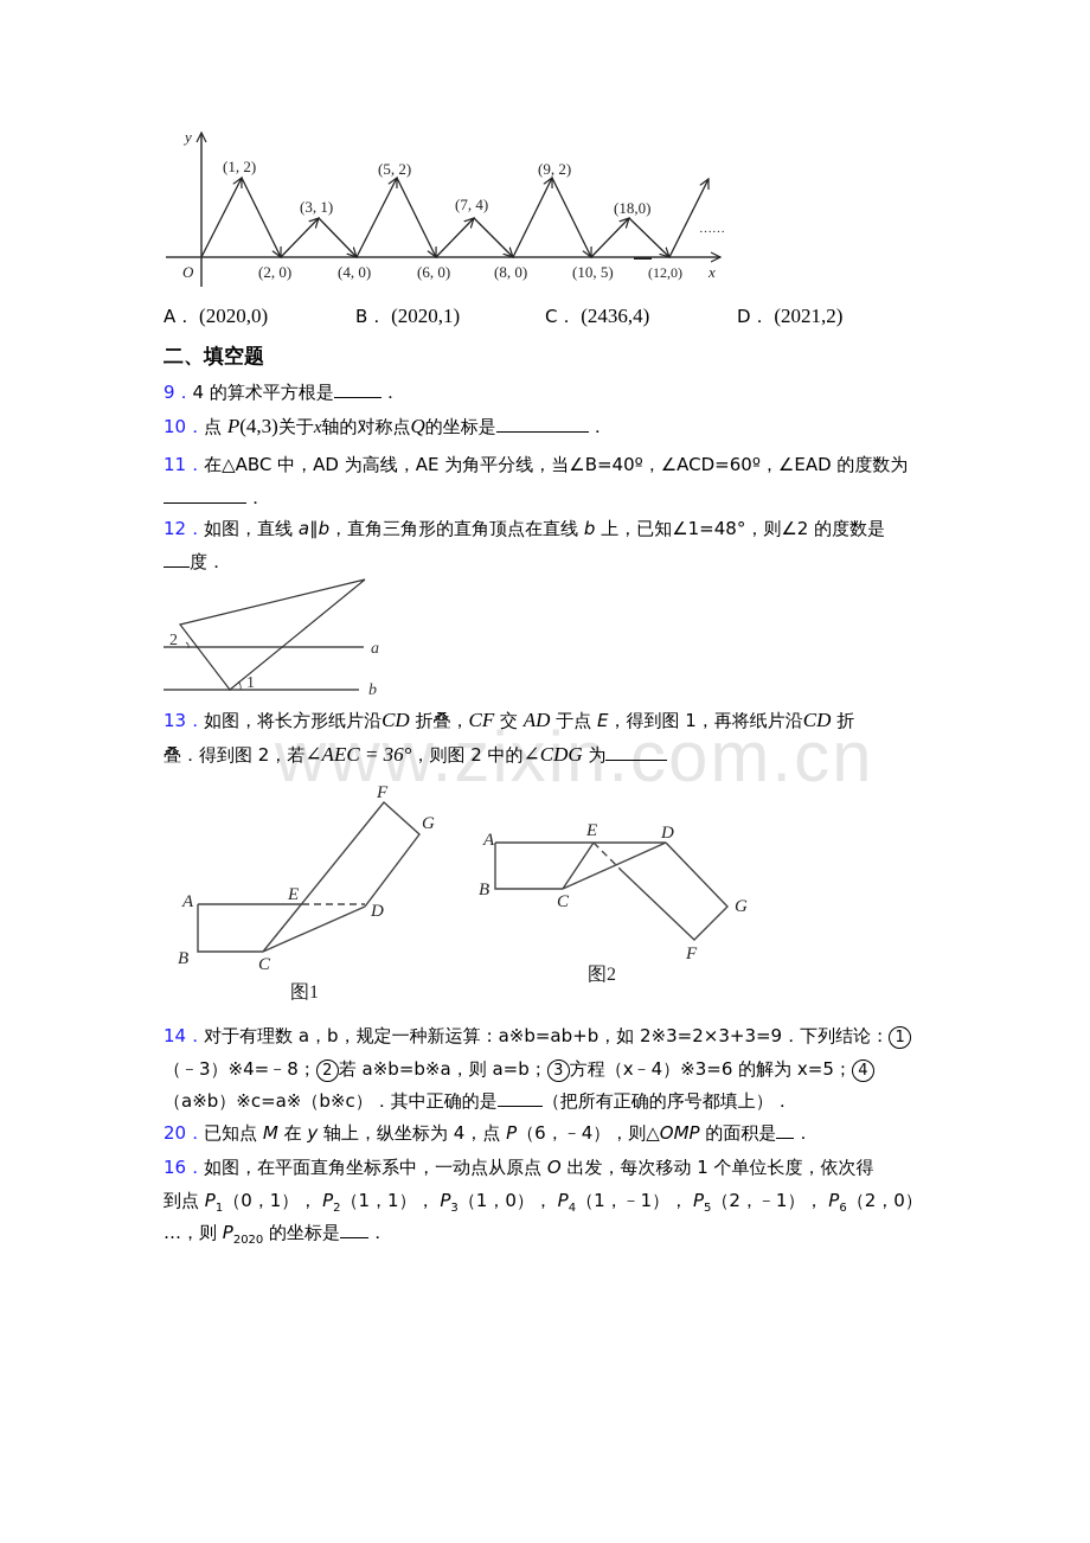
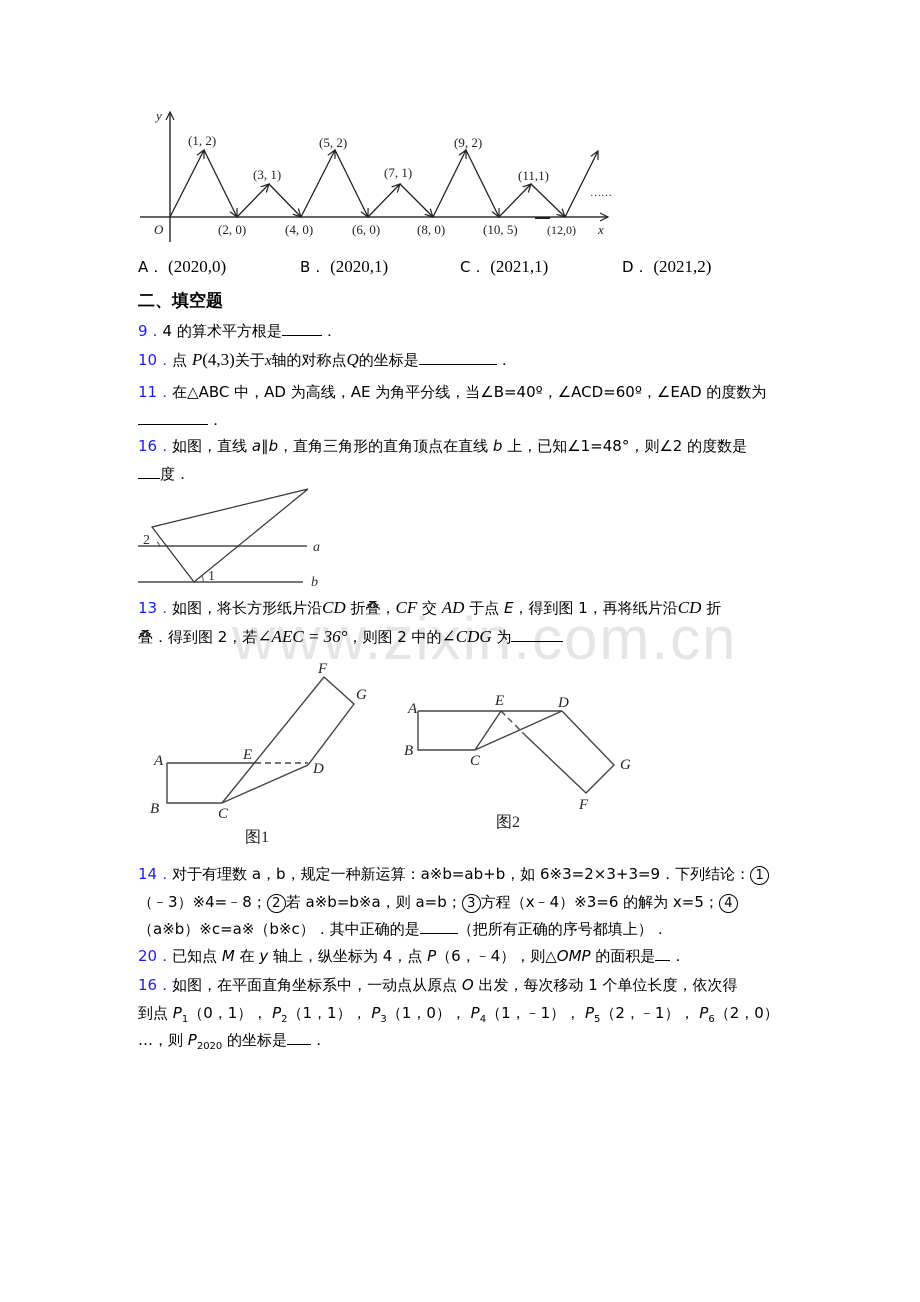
  y
  x
  O
  (1, 2)
  (3, 1)
  (5, 2)
- (7, 4)
+ (7, 1)
  (9, 2)
- (18,0)
+ (11,1)
  (2, 0)
  (4, 0)
  (6, 0)
  (8, 0)
  (10, 5)
  (12,0)
  ……
  A． (2020,0)
  B． (2020,1)
- C． (2436,4)
+ C． (2021,1)
  D． (2021,2)
  二、填空题
  9．4 的算术平方根是 ．
  10．点 P(4,3)关于x轴的对称点Q的坐标是 ．
  11．在△ABC 中，AD 为高线，AE 为角平分线，当∠B=40º，∠ACD=60º，∠EAD 的度数为
  ．
- 12．如图，直线 a∥b，直角三角形的直角顶点在直线 b 上，已知∠1=48°，则∠2 的度数是
+ 16．如图，直线 a∥b，直角三角形的直角顶点在直线 b 上，已知∠1=48°，则∠2 的度数是
  度．
  2
  1
  a
  b
  13．如图，将长方形纸片沿CD 折叠，CF 交 AD 于点 E，得到图 1，再将纸片沿CD 折
  叠．得到图 2，若∠AEC = 36°，则图 2 中的∠CDG 为
  www.zixin.com.cn
  A
  B
  C
  D
  E
  F
  G
  A
  B
  C
  D
  E
  F
  G
  图1
  图2
- 14．对于有理数 a，b，规定一种新运算：a※b=ab+b，如 2※3=2×3+3=9．下列结论： 1
+ 14．对于有理数 a，b，规定一种新运算：a※b=ab+b，如 6※3=2×3+3=9．下列结论： 1
  （﹣3）※4=﹣8； 2 若 a※b=b※a，则 a=b； 3 方程（x﹣4）※3=6 的解为 x=5； 4
  （a※b）※c=a※（b※c）．其中正确的是 （把所有正确的序号都填上）．
  20．已知点 M 在 y 轴上，纵坐标为 4，点 P（6，﹣4），则△OMP 的面积是 ．
  16．如图，在平面直角坐标系中，一动点从原点 O 出发，每次移动 1 个单位长度，依次得
  到点 P1（0，1）， P2（1，1）， P3（1，0）， P4（1，﹣1）， P5（2，﹣1）， P6（2，0）
  …，则 P2020 的坐标是 ．
